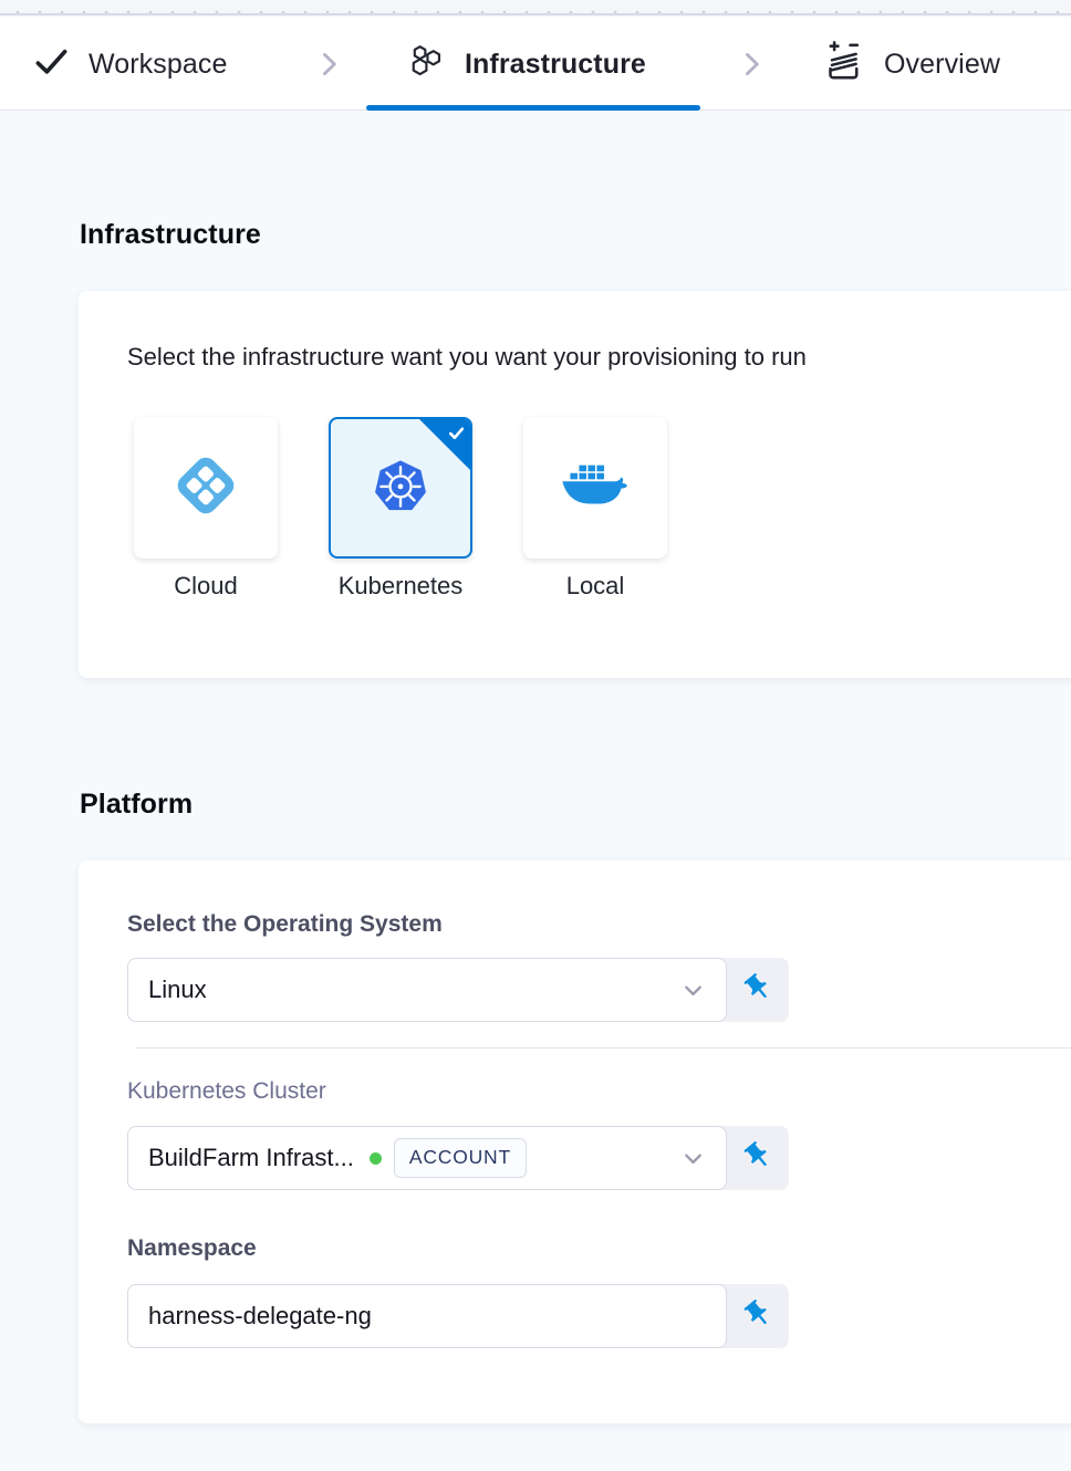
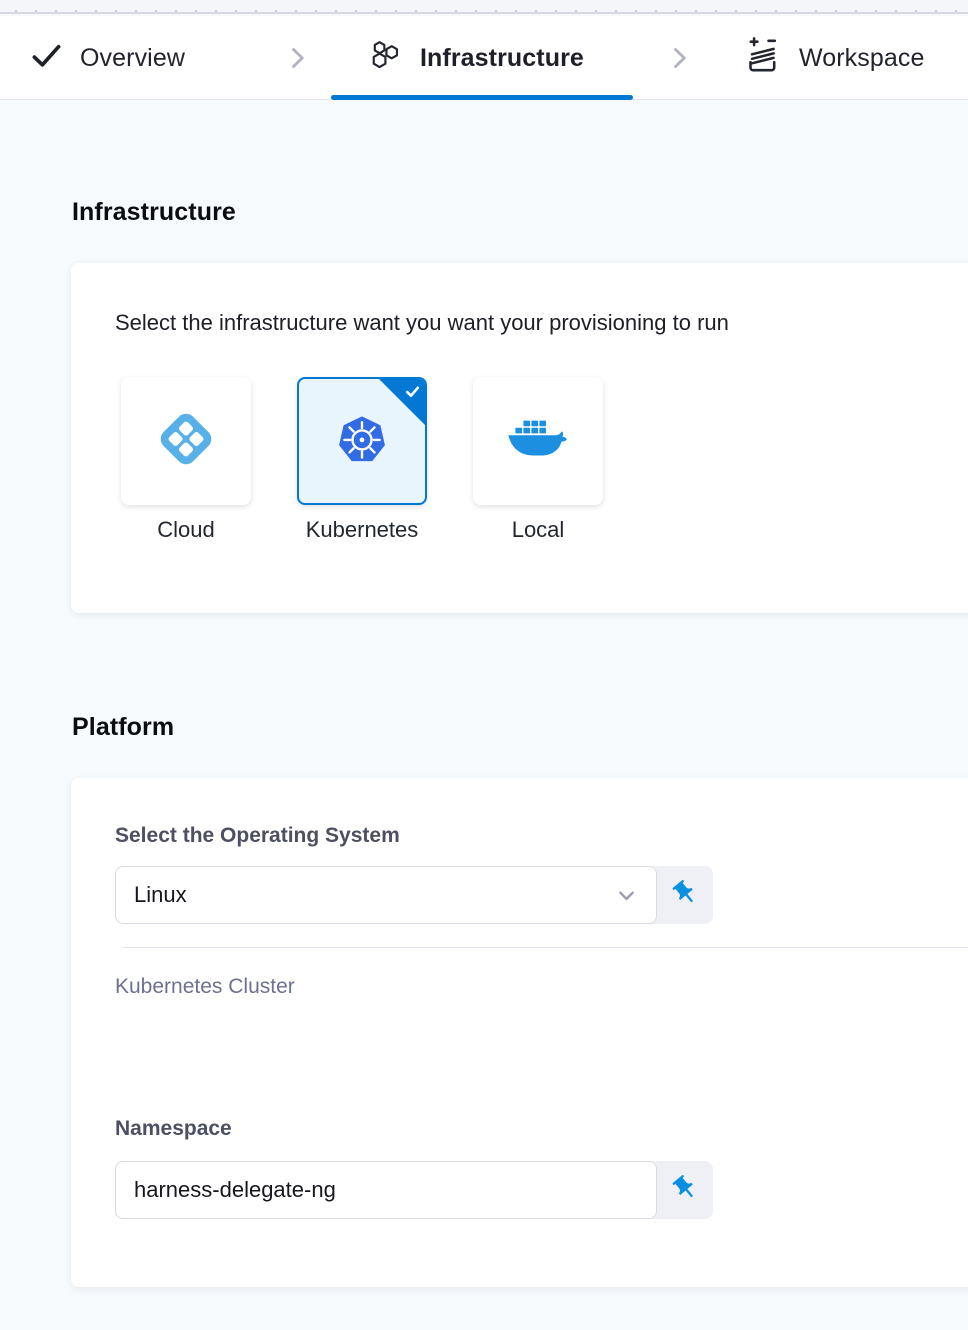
- Workspace
+ Overview
  Infrastructure
- Overview
+ Workspace
  Infrastructure
  Select the infrastructure want you want your provisioning to run
  Cloud
  Kubernetes
  Local
  Platform
  Select the Operating System
  Linux
  Kubernetes Cluster
- BuildFarm Infrast...
- ACCOUNT
  Namespace
  harness-delegate-ng
